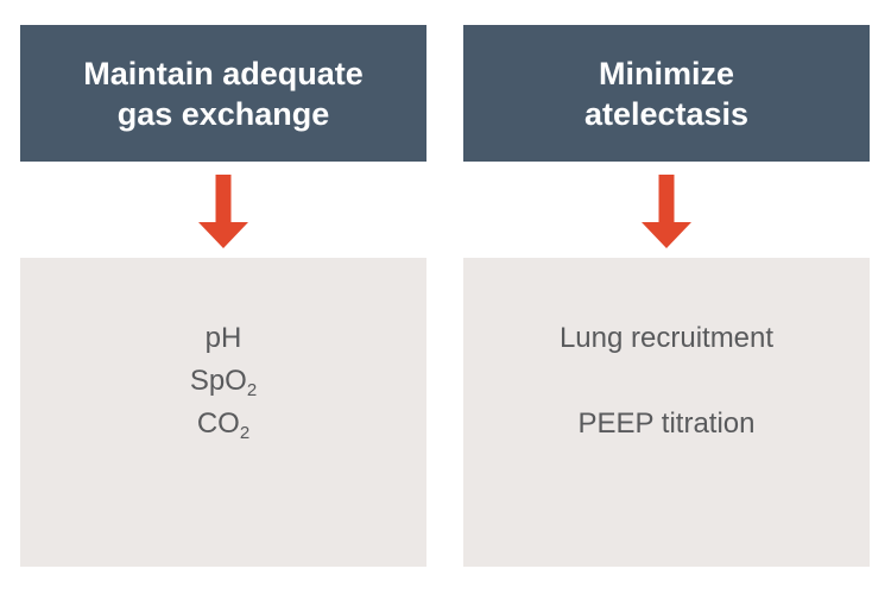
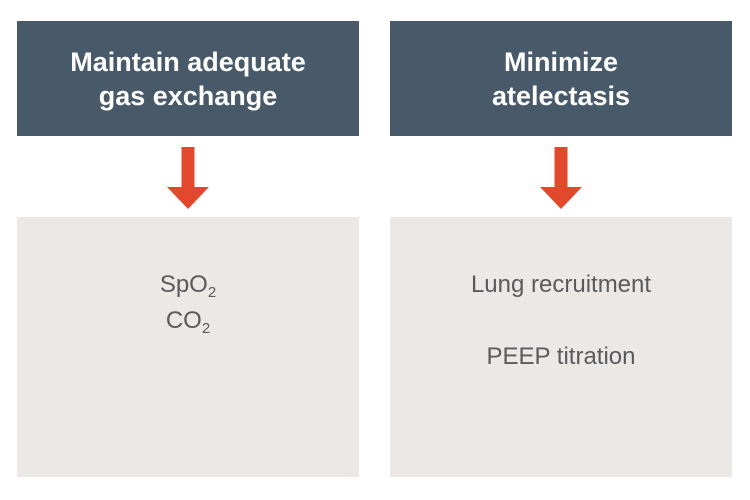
  Maintain adequate
  gas exchange
- pH
  SpO2
  CO2
  Minimize
  atelectasis
  Lung recruitment
  PEEP titration
